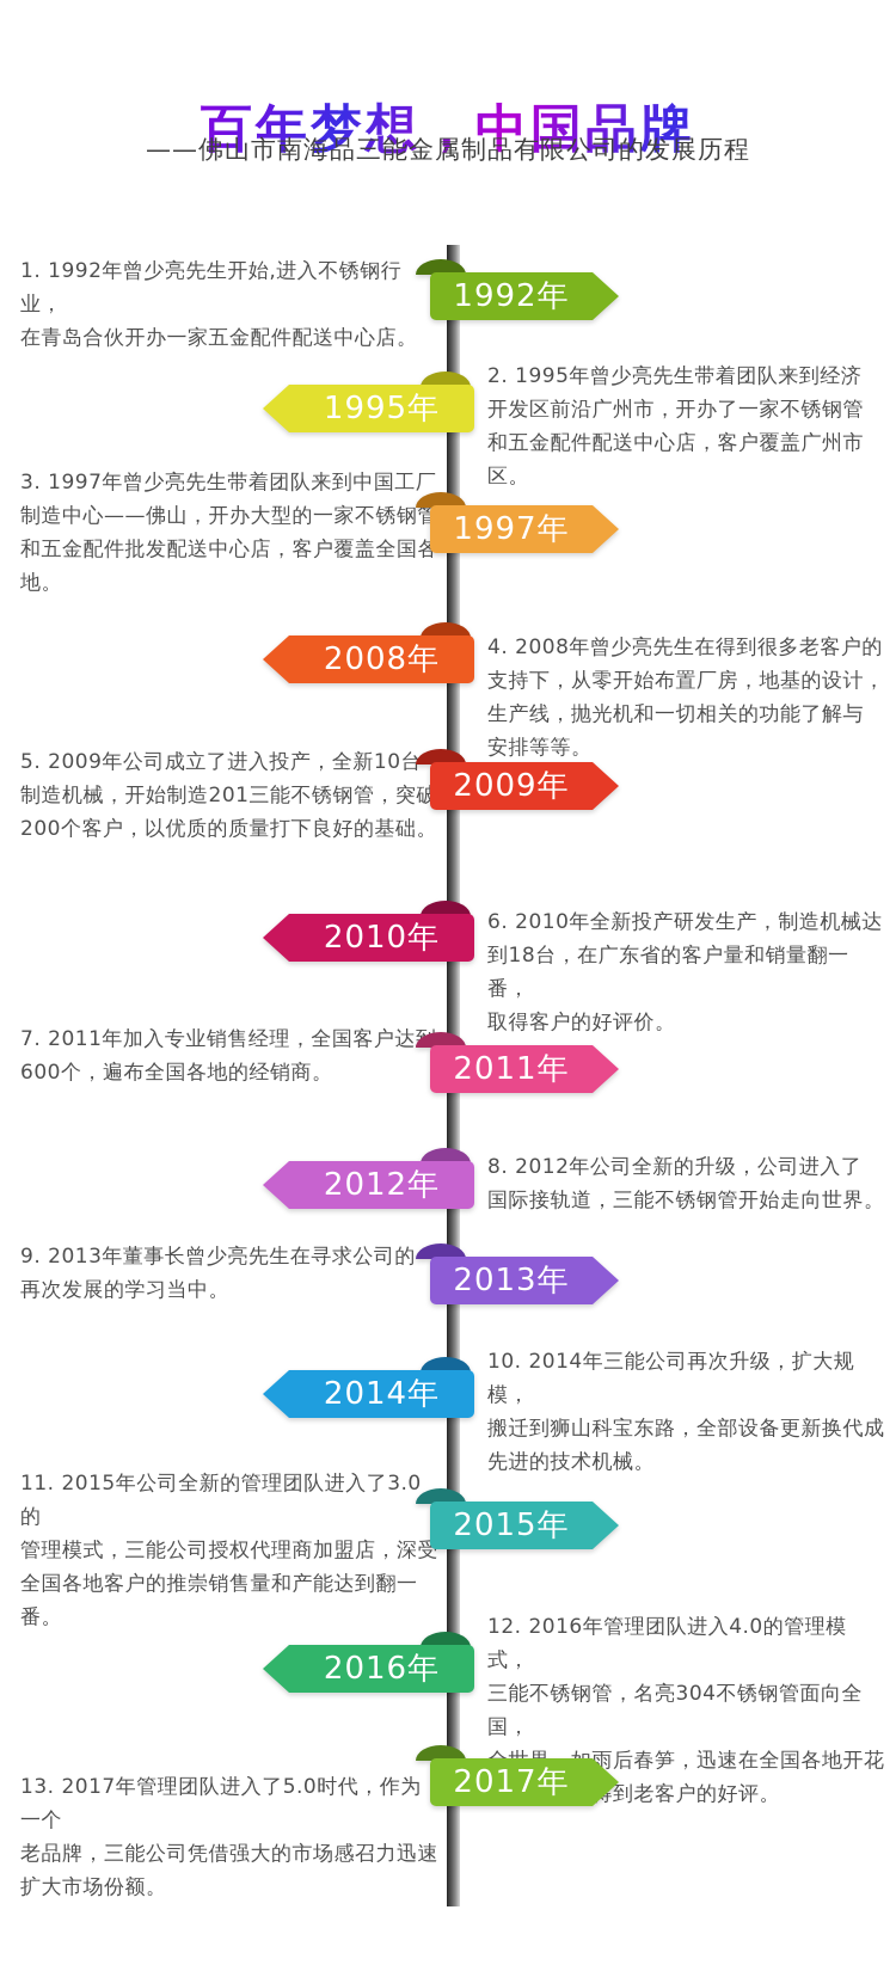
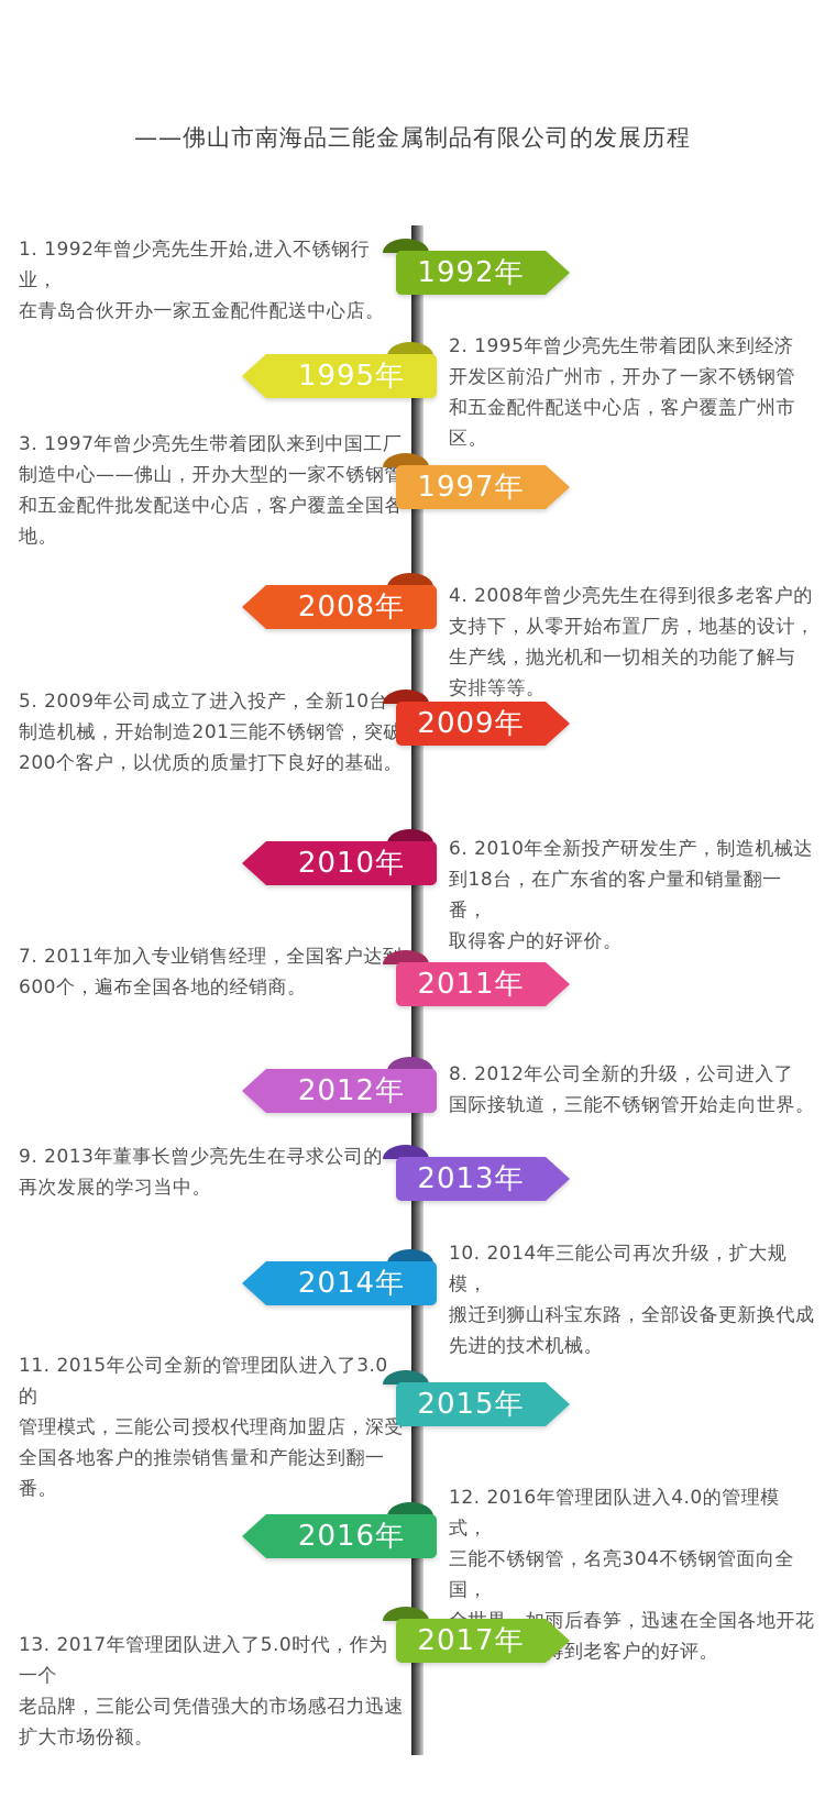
- 百年梦想，中国品牌
  ——佛山市南海品三能金属制品有限公司的发展历程
  1992年
  1. 1992年曾少亮先生开始,进入不锈钢行业，
  在青岛合伙开办一家五金配件配送中心店。
  1995年
  2. 1995年曾少亮先生带着团队来到经济
  开发区前沿广州市，开办了一家不锈钢管
  和五金配件配送中心店，客户覆盖广州市区。
  1997年
  3. 1997年曾少亮先生带着团队来到中国工厂
  制造中心——佛山，开办大型的一家不锈钢管
  和五金配件批发配送中心店，客户覆盖全国各地。
  2008年
  4. 2008年曾少亮先生在得到很多老客户的
  支持下，从零开始布置厂房，地基的设计，
  生产线，抛光机和一切相关的功能了解与
  安排等等。
  2009年
  5. 2009年公司成立了进入投产，全新10台
  制造机械，开始制造201三能不锈钢管，突破
  200个客户，以优质的质量打下良好的基础。
  2010年
  6. 2010年全新投产研发生产，制造机械达
  到18台，在广东省的客户量和销量翻一番，
  取得客户的好评价。
  2011年
  7. 2011年加入专业销售经理，全国客户达
  600个，遍布全国各地的经销商。
  2012年
  8. 2012年公司全新的升级，公司进入了
  国际接轨道，三能不锈钢管开始走向世界。
  2013年
  9. 2013年董事长曾少亮先生在寻求公司的
  再次发展的学习当中。
  2014年
  10. 2014年三能公司再次升级，扩大规模，
  搬迁到狮山科宝东路，全部设备更新换代成
  先进的技术机械。
  2015年
  11. 2015年公司全新的管理团队进入了3.0的
  管理模式，三能公司授权代理商加盟店，深受
  全国各地客户的推崇销售量和产能达到翻一番。
  2016年
  12. 2016年管理团队进入4.0的管理模式，
  三能不锈钢管，名亮304不锈钢管面向全国，
  雨后春笋，迅速在全国各地开花
  2017年
  13. 2017年管理团队进入了5.0时代，作为一个
  老品牌，三能公司凭借强大的市场感召力迅速
  扩大市场份额。
